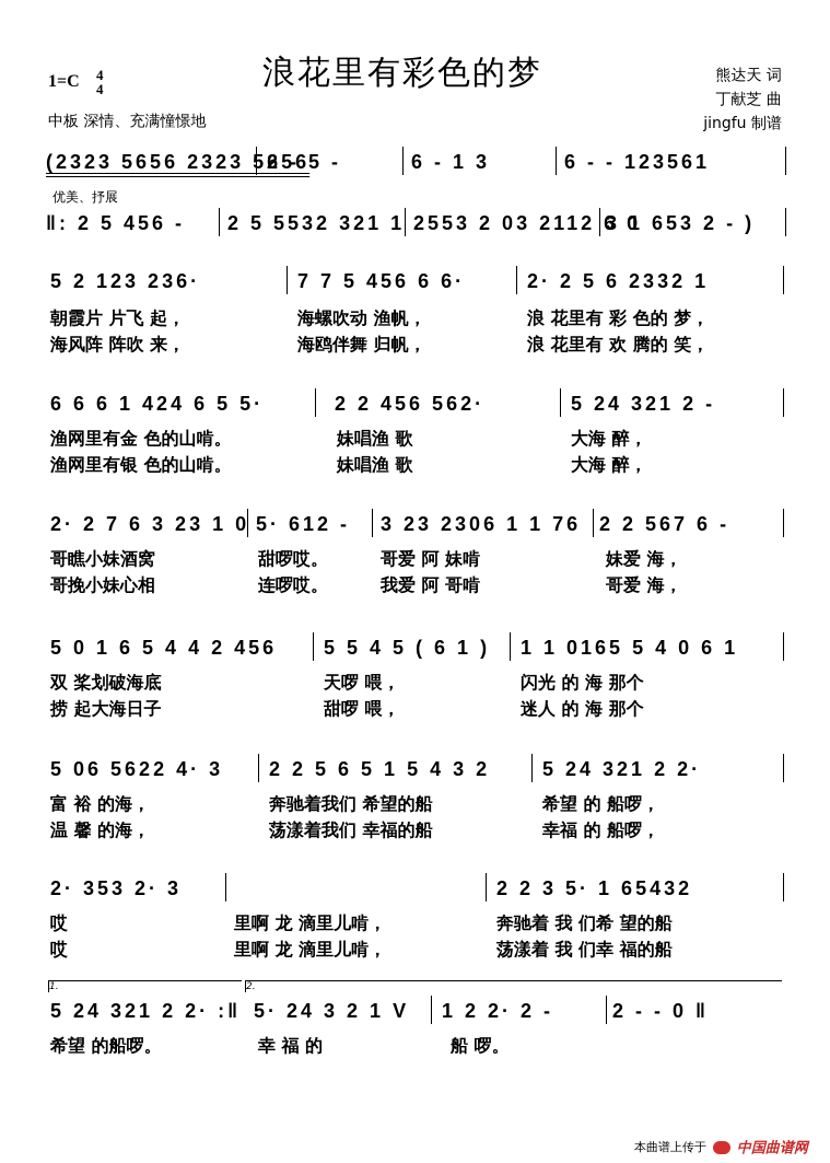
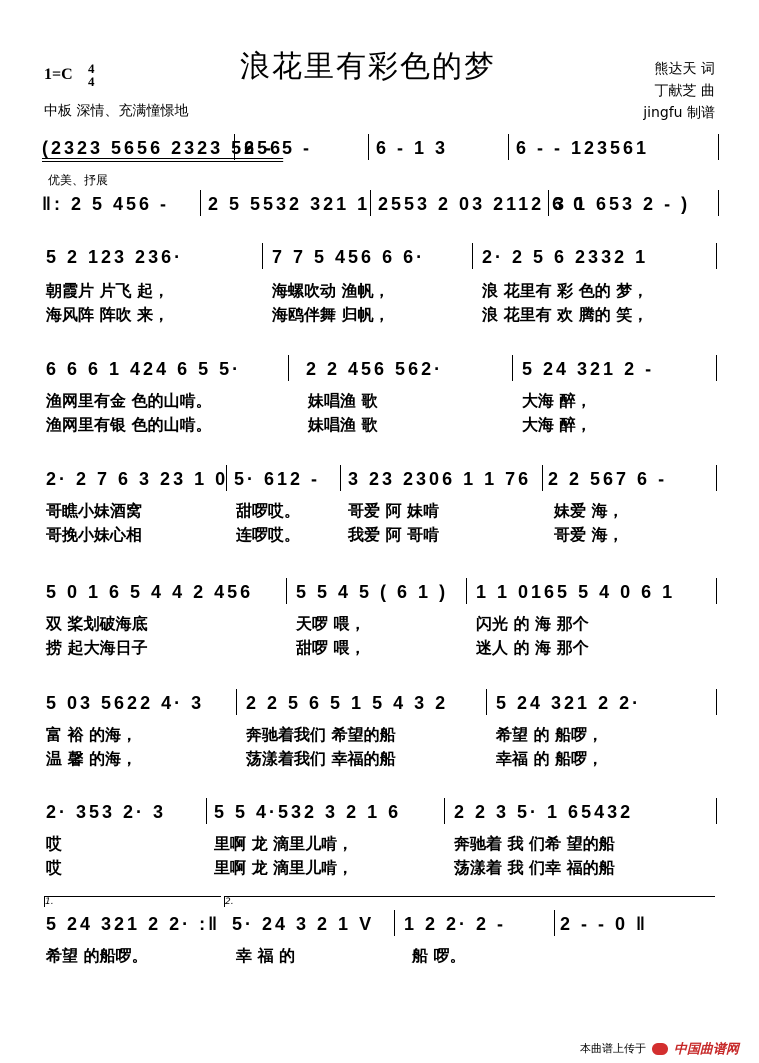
  浪花里有彩色的梦
  1=C
  4
  4
  中板 深情、充满憧憬地
  熊达天 词
  丁献芝 曲
  jingfu 制谱
  (2323 5656 2323 5656
  2 - 5 -
  6 - 1 3
  6 - - 123561
  优美、抒展
  ‖: 2 5 456 -
  2 5 5532 321 1
  2553 2 03 2112 6 0
  3 1 653 2 - )
  5 2 123 236·
  7 7 5 456 6 6·
  2· 2 5 6 2332 1
  朝霞片 片飞 起，
  海螺吹动 渔帆，
  浪 花里有 彩 色的 梦，
  海风阵 阵吹 来，
  海鸥伴舞 归帆，
  浪 花里有 欢 腾的 笑，
  6 6 6 1 424 6 5 5·
  2 2 456 562·
  5 24 321 2 -
  渔网里有金 色的山啃。
  妹唱渔 歌
  大海 醉，
  渔网里有银 色的山啃。
  妹唱渔 歌
  大海 醉，
  2· 2 7 6 3 23 1 0
  5· 612 -
  3 23 2306 1 1 76
  2 2 567 6 -
  哥瞧小妹酒窝
  甜啰哎。
  哥爱 阿 妹啃
  妹爱 海，
  哥挽小妹心相
  连啰哎。
  我爱 阿 哥啃
  哥爱 海，
  5 0 1 6 5 4 4 2 456
  5 5 4 5 ( 6 1 )
  1 1 0165 5 4 0 6 1
  双 桨划破海底
  天啰 喂，
  闪光 的 海 那个
  捞 起大海日子
  甜啰 喂，
  迷人 的 海 那个
- 5 06 5622 4· 3
+ 5 03 5622 4· 3
  2 2 5 6 5 1 5 4 3 2
  5 24 321 2 2·
  富 裕 的海，
  奔驰着我们 希望的船
  希望 的 船啰，
  温 馨 的海，
  荡漾着我们 幸福的船
  幸福 的 船啰，
  2· 353 2· 3
+ 5 5 4·532 3 2 1 6
  2 2 3 5· 1 65432
  哎
  里啊 龙 滴里儿啃，
  奔驰着 我 们希 望的船
  哎
  里啊 龙 滴里儿啃，
  荡漾着 我 们幸 福的船
  1.
  2.
  5 24 321 2 2· :‖
  5· 24 3 2 1 V
  1 2 2· 2 -
  2 - - 0 ‖
  希望 的船啰。
  幸 福 的
  船 啰。
  本曲谱上传于
  中国曲谱网
